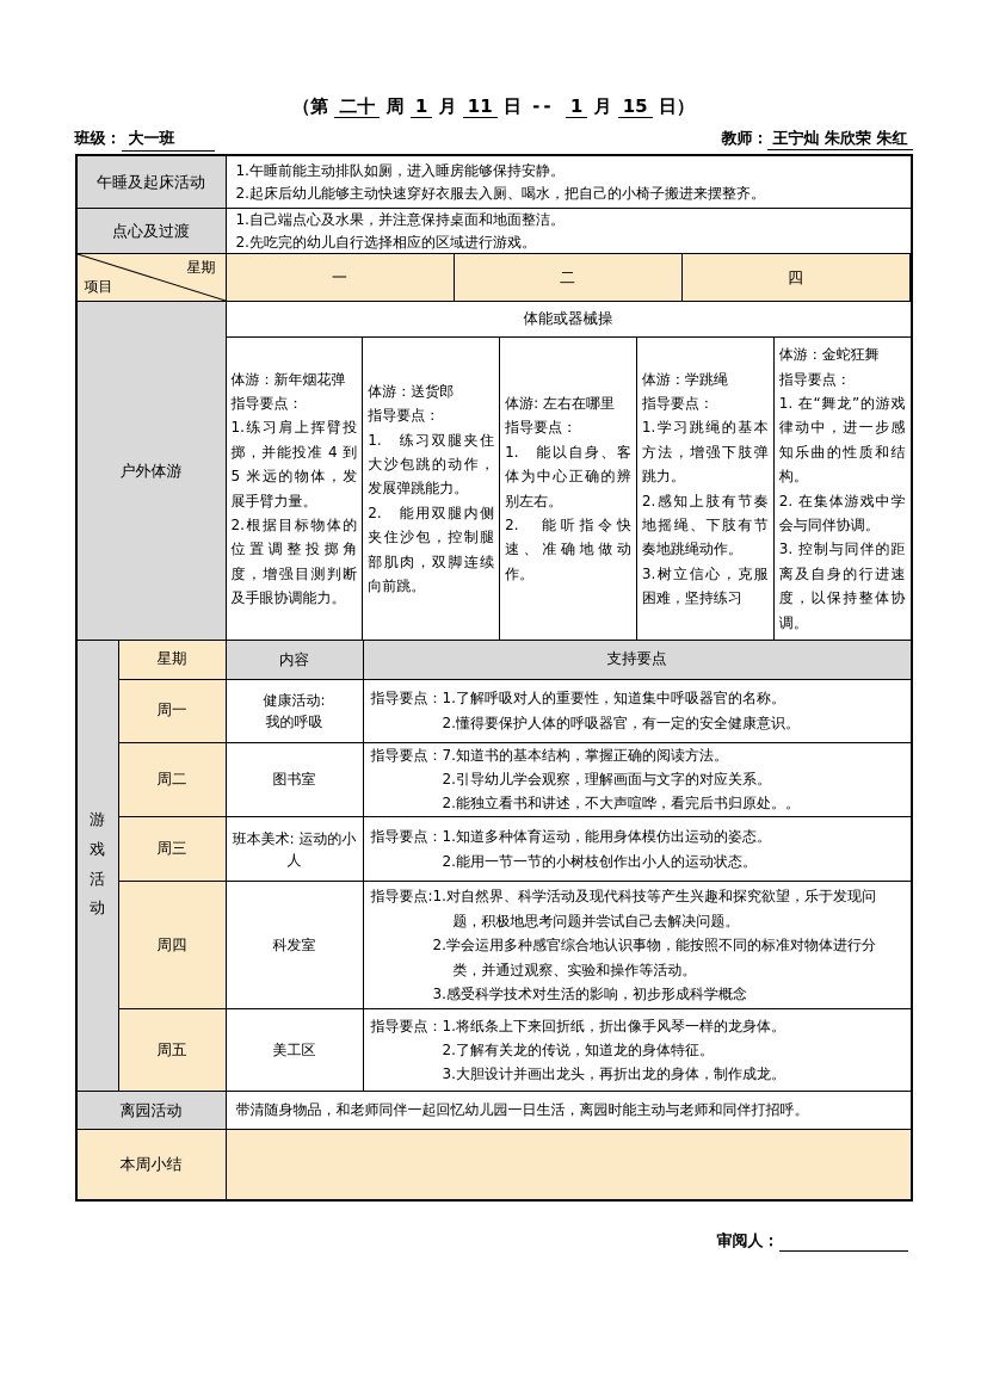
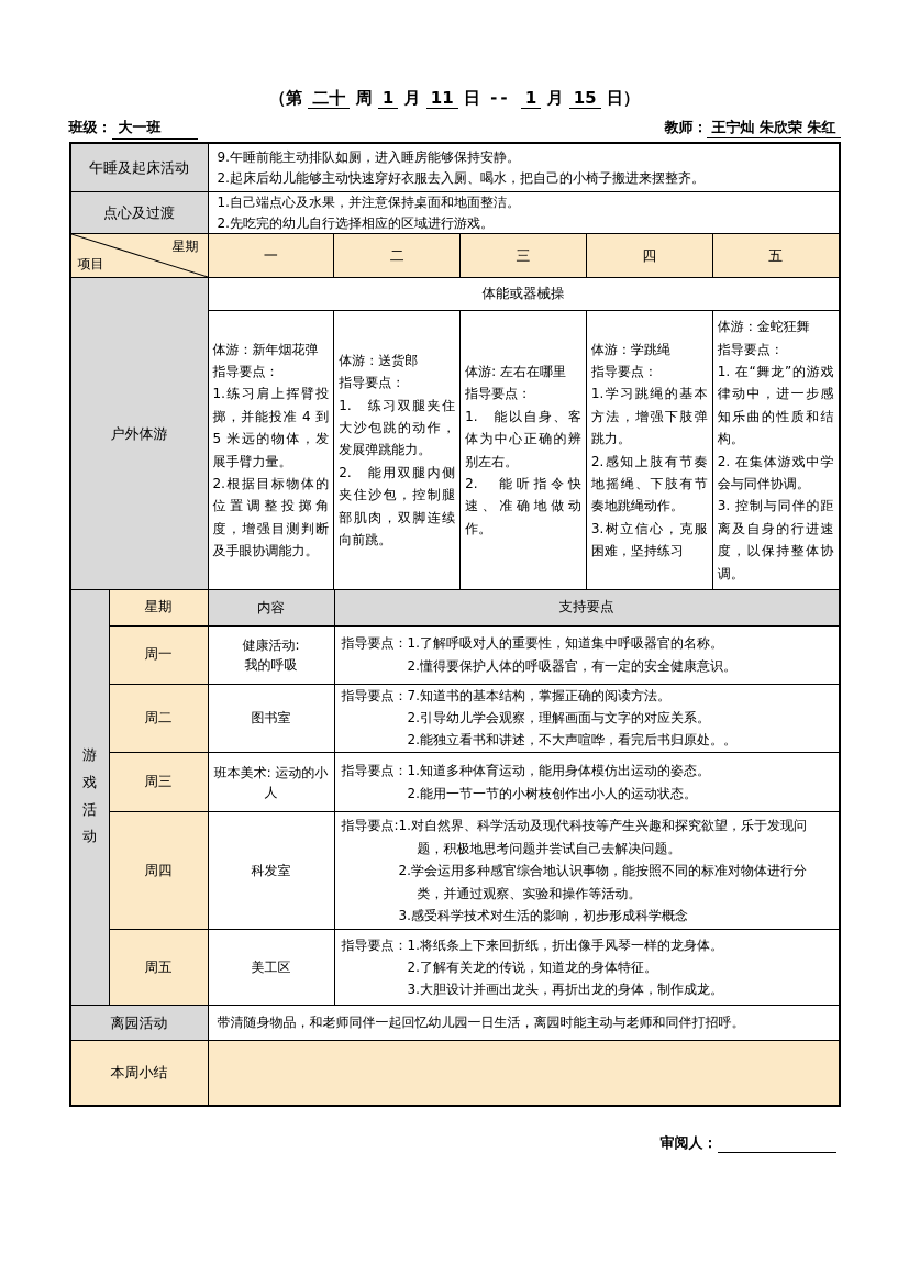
  （第 二十 周 1 月 11 日 -- 1 月 15 日）
  班级： 大一班
  教师： 王宁灿 朱欣荣 朱红
  午睡及起床活动
- 1.午睡前能主动排队如厕，进入睡房能够保持安静。
+ 9.午睡前能主动排队如厕，进入睡房能够保持安静。
  2.起床后幼儿能够主动快速穿好衣服去入厕、喝水，把自己的小椅子搬进来摆整齐。
  点心及过渡
  1.自己端点心及水果，并注意保持桌面和地面整洁。
  2.先吃完的幼儿自行选择相应的区域进行游戏。
  星期
  项目
  一
  二
+ 三
  四
+ 五
  户外体游
  体能或器械操
  体游：新年烟花弹
  指导要点：
  1.练习肩上挥臂投掷，并能投准 4 到 5 米远的物体，发展手臂力量。
  2.根据目标物体的位置调整投掷角度，增强目测判断及手眼协调能力。
  体游：送货郎
  指导要点：
  1. 练习双腿夹住大沙包跳的动作，发展弹跳能力。
  2. 能用双腿内侧夹住沙包，控制腿部肌肉，双脚连续向前跳。
  体游: 左右在哪里
  指导要点：
  1. 能以自身、客体为中心正确的辨别左右。
  2. 能听指令快速、准确地做动作。
  体游：学跳绳
  指导要点：
  1.学习跳绳的基本方法，增强下肢弹跳力。
  2.感知上肢有节奏地摇绳、下肢有节奏地跳绳动作。
  3.树立信心，克服困难，坚持练习
  体游：金蛇狂舞
  指导要点：
  1. 在“舞龙”的游戏律动中，进一步感知乐曲的性质和结构。
  2. 在集体游戏中学会与同伴协调。
  3. 控制与同伴的距离及自身的行进速度，以保持整体协调。
  游
  戏
  活
  动
  星期
  内容
  支持要点
  周一
  健康活动:
  我的呼吸
  指导要点：
  1.了解呼吸对人的重要性，知道集中呼吸器官的名称。
  2.懂得要保护人体的呼吸器官，有一定的安全健康意识。
  周二
  图书室
  指导要点：
  7.知道书的基本结构，掌握正确的阅读方法。
  2.引导幼儿学会观察，理解画面与文字的对应关系。
  2.能独立看书和讲述，不大声喧哗，看完后书归原处。。
  周三
  班本美术: 运动的小人
  指导要点：
  1.知道多种体育运动，能用身体模仿出运动的姿态。
  2.能用一节一节的小树枝创作出小人的运动状态。
  周四
  科发室
  指导要点:
  1.对自然界、科学活动及现代科技等产生兴趣和探究欲望，乐于发现问题，积极地思考问题并尝试自己去解决问题。
  2.学会运用多种感官综合地认识事物，能按照不同的标准对物体进行分类，并通过观察、实验和操作等活动。
  3.感受科学技术对生活的影响，初步形成科学概念
  周五
  美工区
  指导要点：
  1.将纸条上下来回折纸，折出像手风琴一样的龙身体。
  2.了解有关龙的传说，知道龙的身体特征。
  3.大胆设计并画出龙头，再折出龙的身体，制作成龙。
  离园活动
  带清随身物品，和老师同伴一起回忆幼儿园一日生活，离园时能主动与老师和同伴打招呼。
  本周小结
  审阅人：
